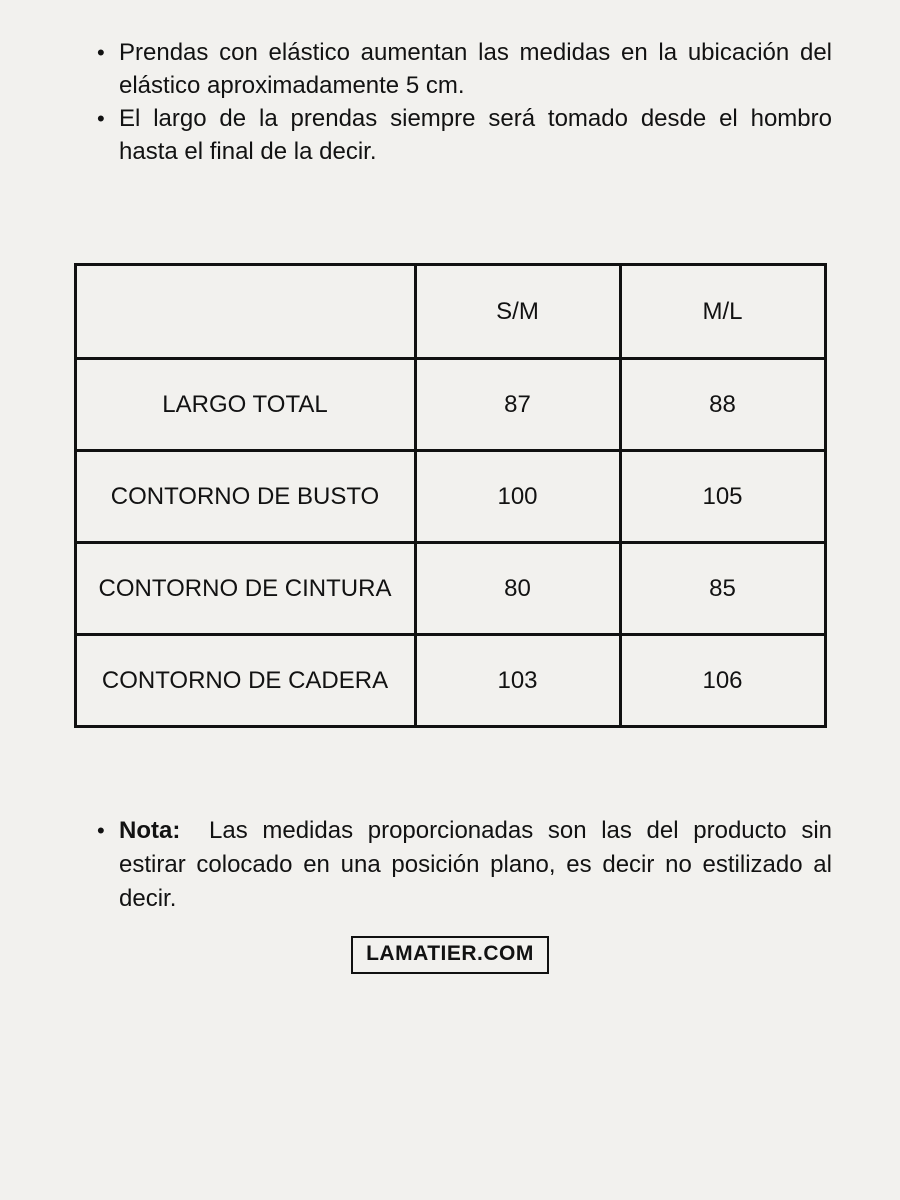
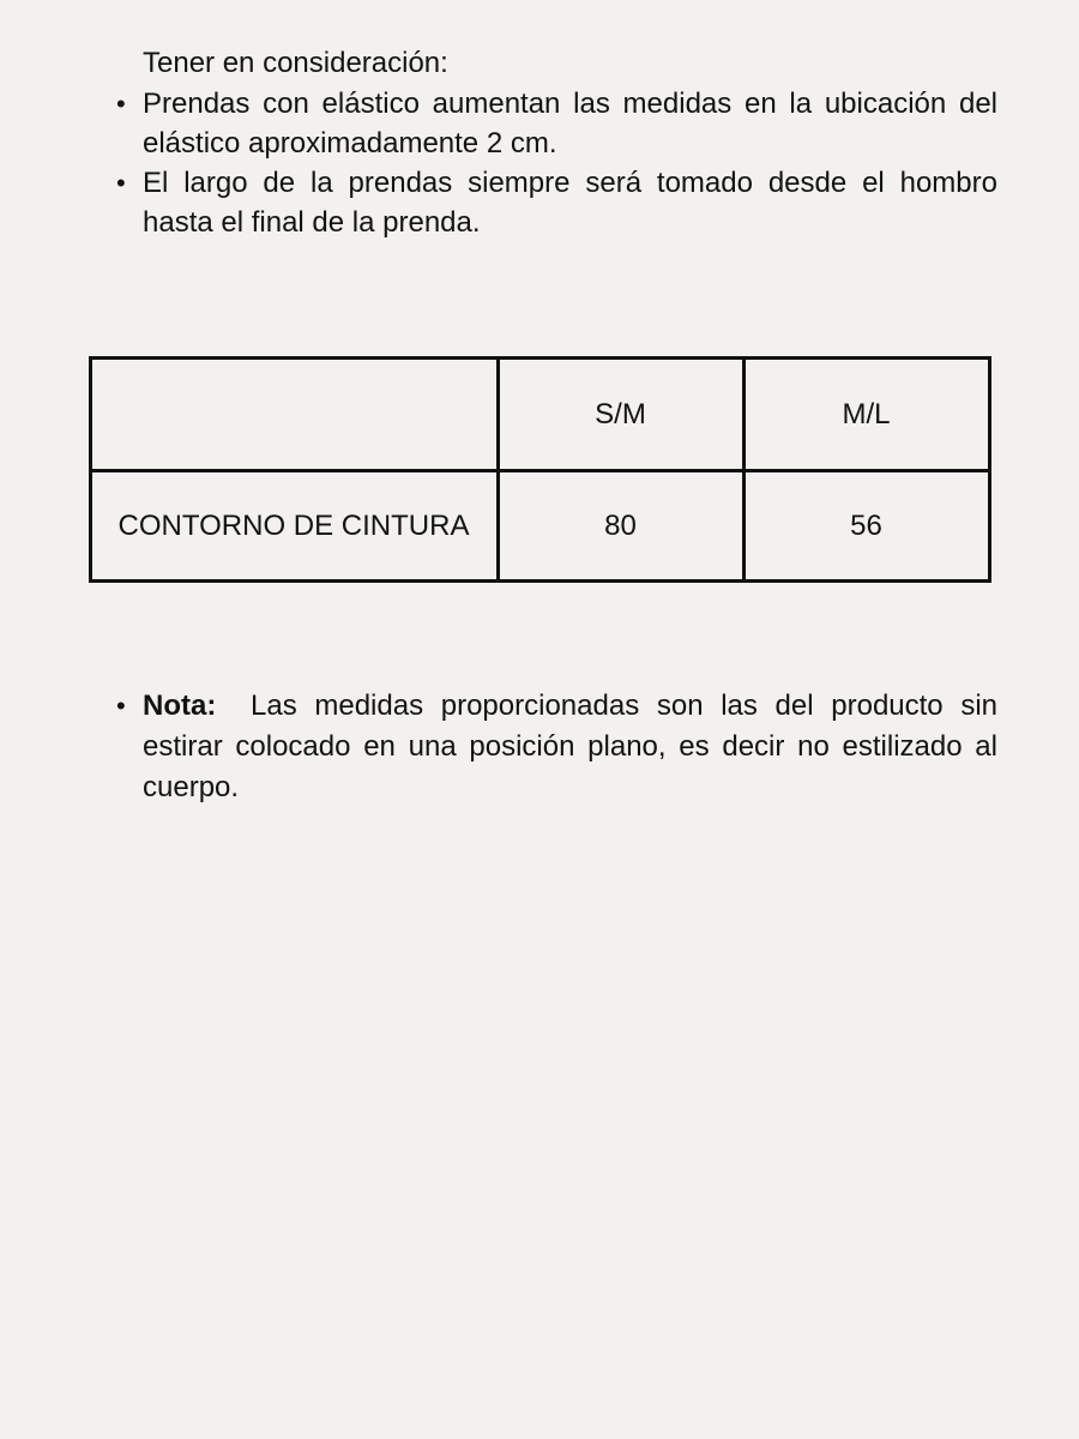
+ Tener en consideración:
  •
- Prendas con elástico aumentan las medidas en la ubicación del elástico aproximadamente 5 cm.
+ Prendas con elástico aumentan las medidas en la ubicación del elástico aproximadamente 2 cm.
  •
- El largo de la prendas siempre será tomado desde el hombro hasta el final de la decir.
+ El largo de la prendas siempre será tomado desde el hombro hasta el final de la prenda.
  	S/M	M/L
- LARGO TOTAL	87	88
- CONTORNO DE BUSTO	100	105
- CONTORNO DE CINTURA	80	85
+ CONTORNO DE CINTURA	80	56
- CONTORNO DE CADERA	103	106
  •
- Nota: Las medidas proporcionadas son las del producto sin estirar colocado en una posición plano, es decir no estilizado al decir.
+ Nota: Las medidas proporcionadas son las del producto sin estirar colocado en una posición plano, es decir no estilizado al cuerpo.
- LAMATIER.COM
